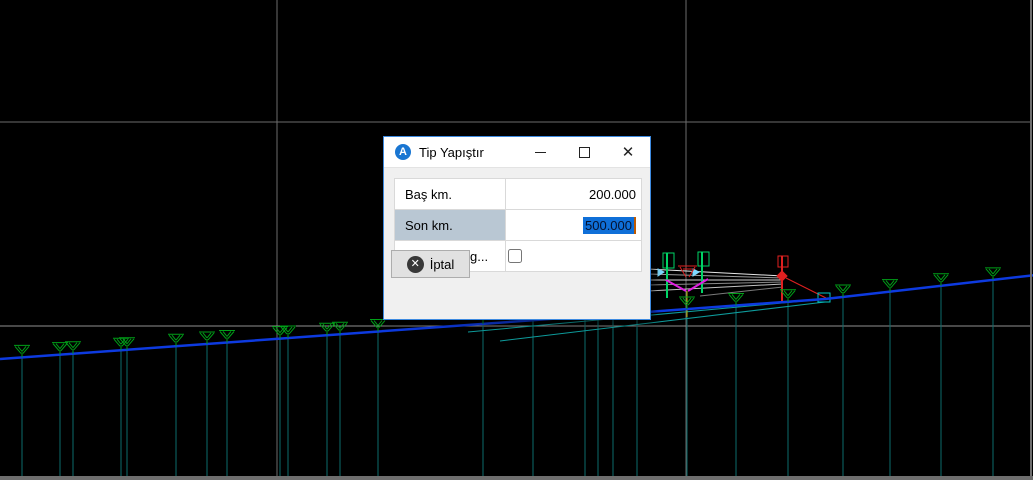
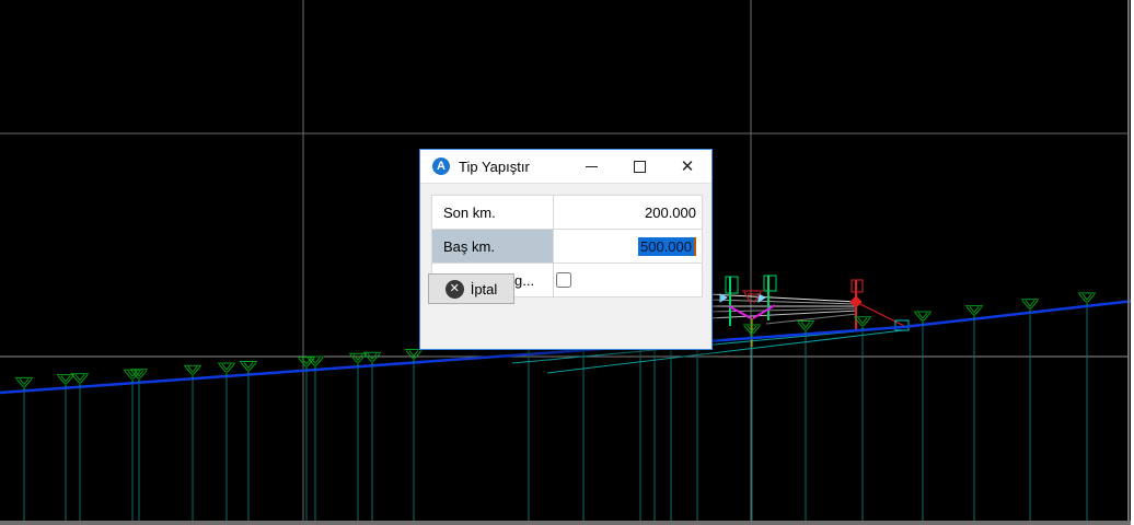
  A
  Tip Yapıştır
  ✕
- Baş km.
+ Son km.
  200.000
- Son km.
+ Baş km.
  500.000
  ✕
  İptal
